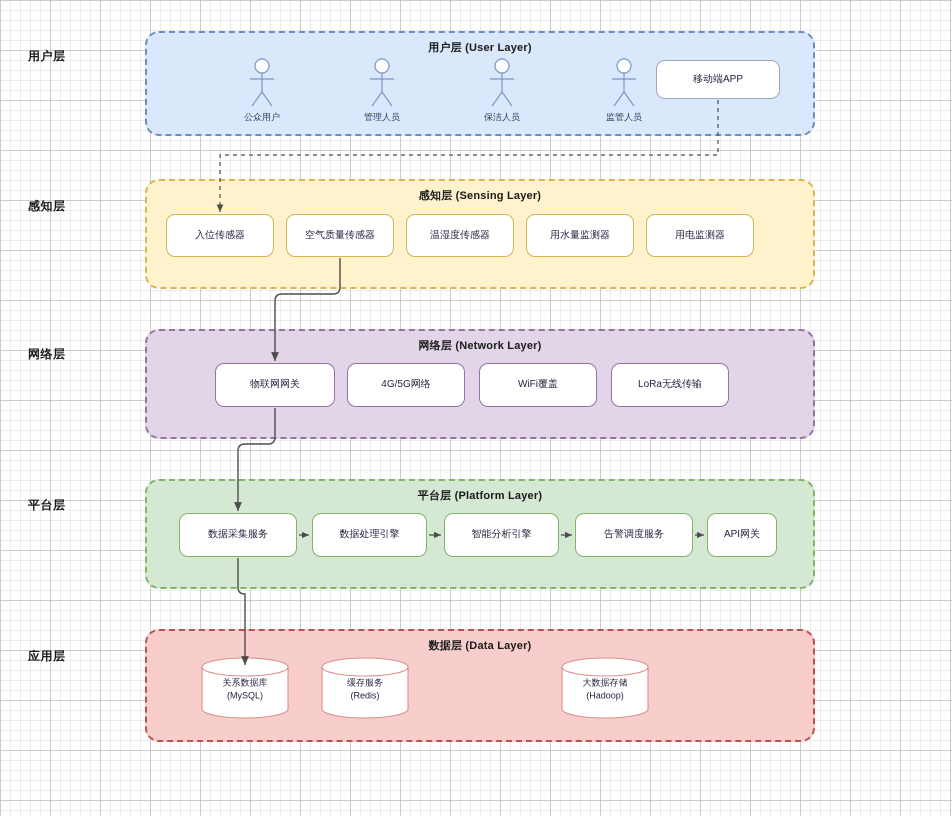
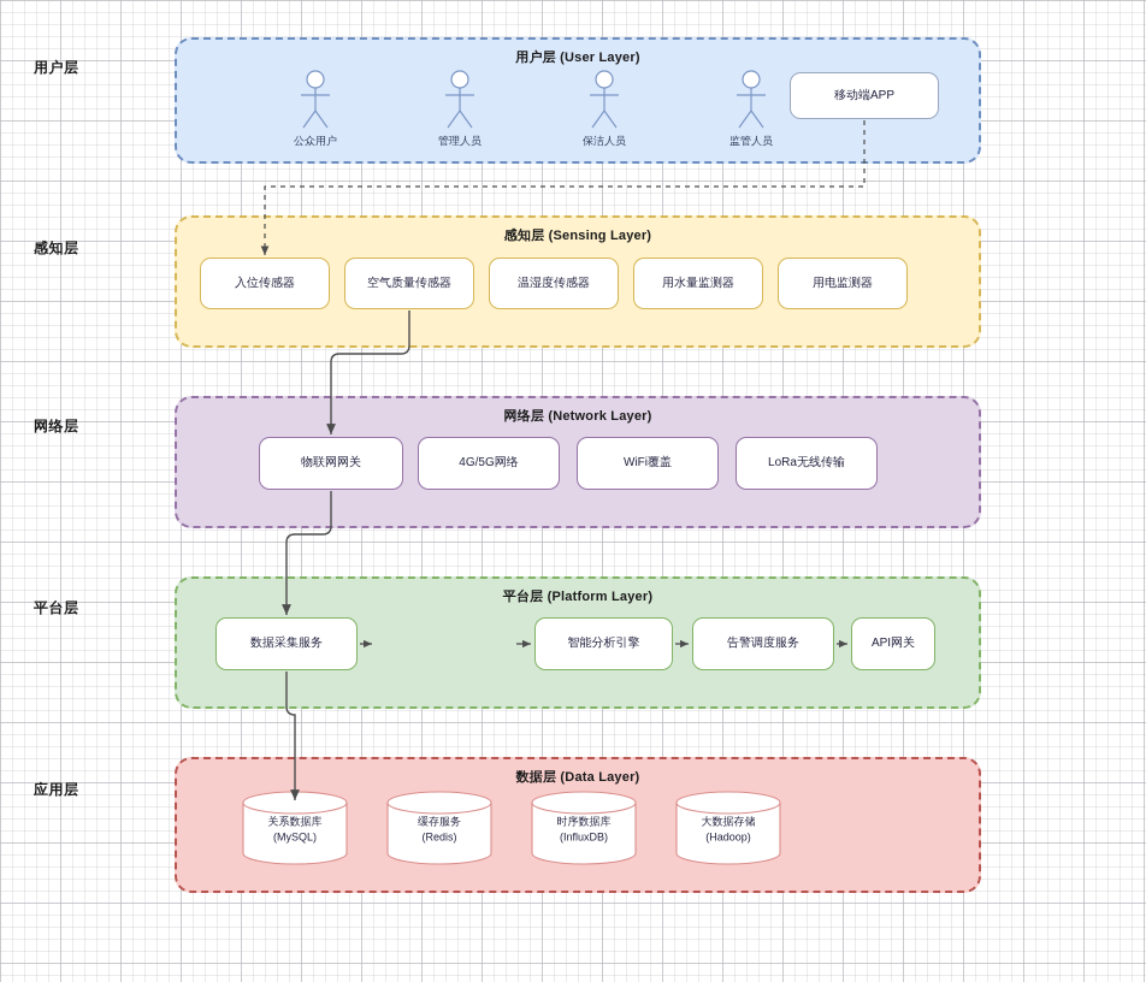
  用户层
  感知层
  网络层
  平台层
  应用层
  用户层 (User Layer)
  公众用户
  管理人员
  保洁人员
  监管人员
  移动端APP
  感知层 (Sensing Layer)
  入位传感器
  空气质量传感器
  温湿度传感器
  用水量监测器
  用电监测器
  网络层 (Network Layer)
  物联网网关
  4G/5G网络
  WiFi覆盖
  LoRa无线传输
  平台层 (Platform Layer)
  数据采集服务
- 数据处理引擎
  智能分析引擎
  告警调度服务
  API网关
  数据层 (Data Layer)
  关系数据库
  (MySQL)
  缓存服务
  (Redis)
+ 时序数据库
+ (InfluxDB)
  大数据存储
  (Hadoop)
